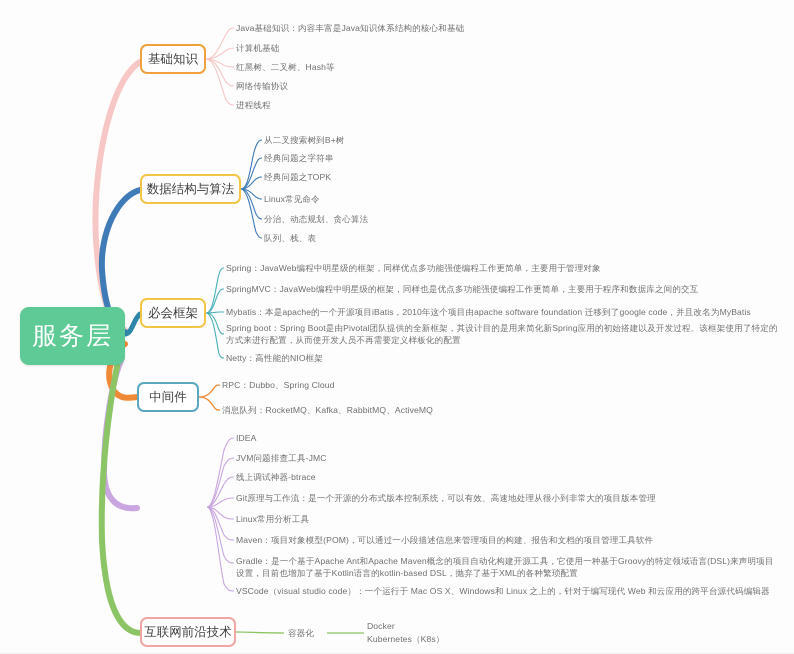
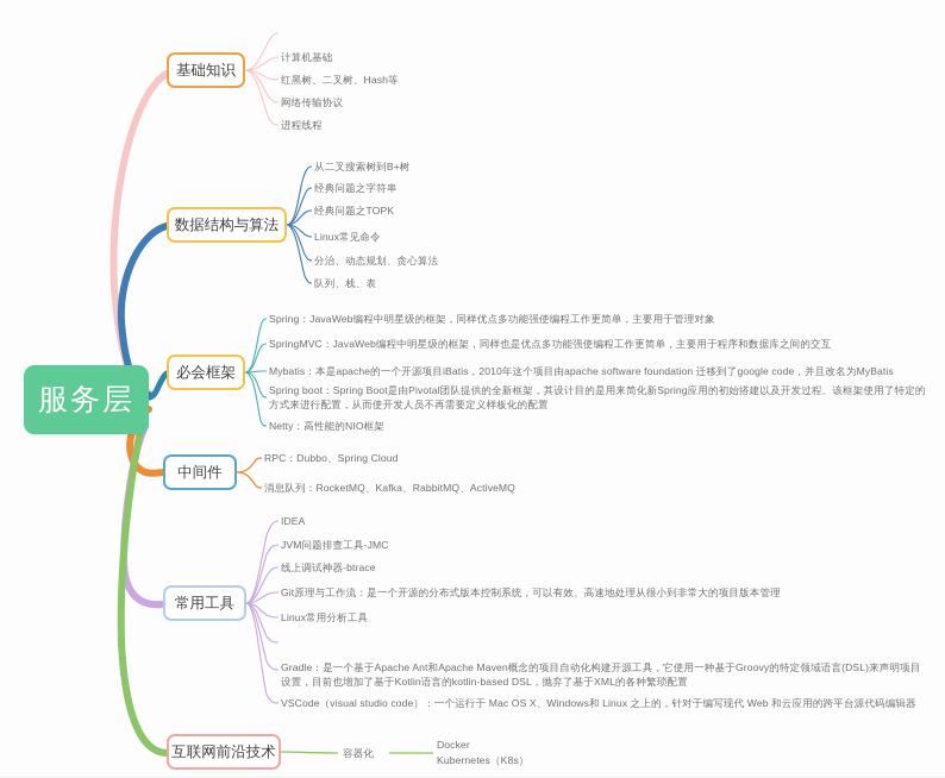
  服务层
  基础知识
  数据结构与算法
  必会框架
  中间件
+ 常用工具
  互联网前沿技术
- Java基础知识：内容丰富是Java知识体系结构的核心和基础
  计算机基础
  红黑树、二叉树、Hash等
  网络传输协议
  进程线程
  从二叉搜索树到B+树
  经典问题之字符串
  经典问题之TOPK
  Linux常见命令
  分治、动态规划、贪心算法
  队列、栈、表
  Spring：JavaWeb编程中明星级的框架，同样优点多功能强使编程工作更简单，主要用于管理对象
  SpringMVC：JavaWeb编程中明星级的框架，同样也是优点多功能强使编程工作更简单，主要用于程序和数据库之间的交互
  Mybatis：本是apache的一个开源项目iBatis，2010年这个项目由apache software foundation 迁移到了google code，并且改名为MyBatis
  Spring boot：Spring Boot是由Pivotal团队提供的全新框架，其设计目的是用来简化新Spring应用的初始搭建以及开发过程。该框架使用了特定的方式来进行配置，从而使开发人员不再需要定义样板化的配置
  Netty：高性能的NIO框架
  RPC：Dubbo、Spring Cloud
  消息队列：RocketMQ、Kafka、RabbitMQ、ActiveMQ
  IDEA
  JVM问题排查工具-JMC
  线上调试神器-btrace
  Git原理与工作流：是一个开源的分布式版本控制系统，可以有效、高速地处理从很小到非常大的项目版本管理
  Linux常用分析工具
- Maven：项目对象模型(POM)，可以通过一小段描述信息来管理项目的构建、报告和文档的项目管理工具软件
  Gradle：是一个基于Apache Ant和Apache Maven概念的项目自动化构建开源工具，它使用一种基于Groovy的特定领域语言(DSL)来声明项目设置，目前也增加了基于Kotlin语言的kotlin-based DSL，抛弃了基于XML的各种繁琐配置
  VSCode（visual studio code）：一个运行于 Mac OS X、Windows和 Linux 之上的，针对于编写现代 Web 和云应用的跨平台源代码编辑器
  容器化
  Docker
  Kubernetes（K8s）
